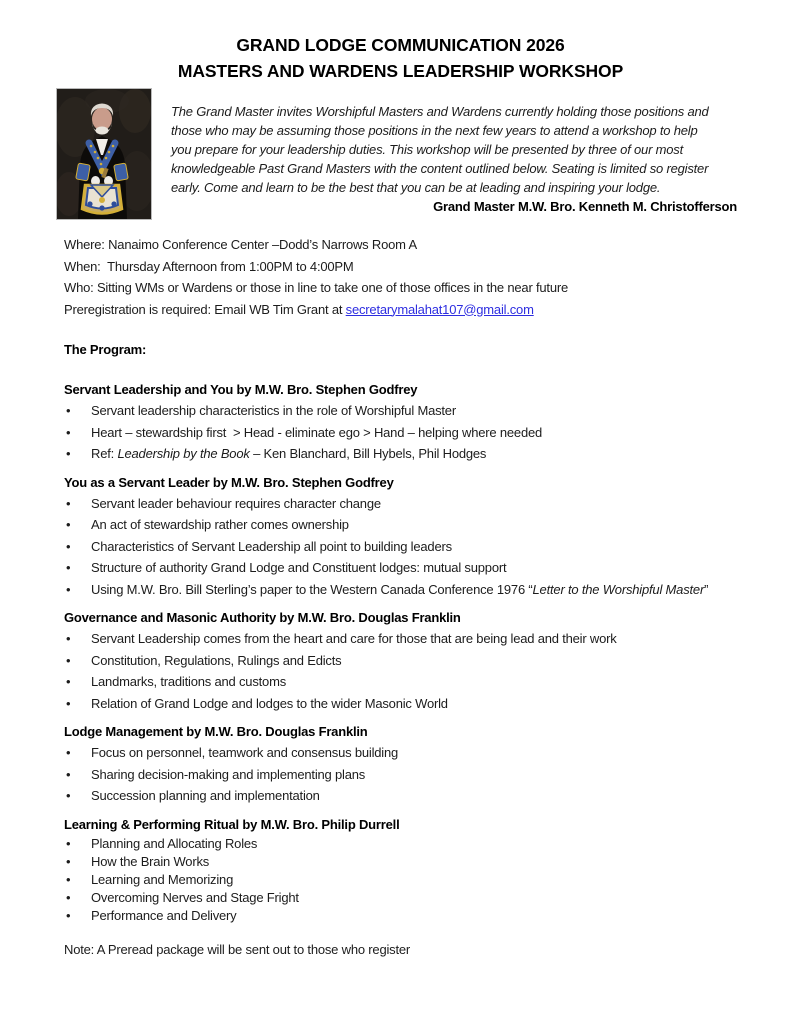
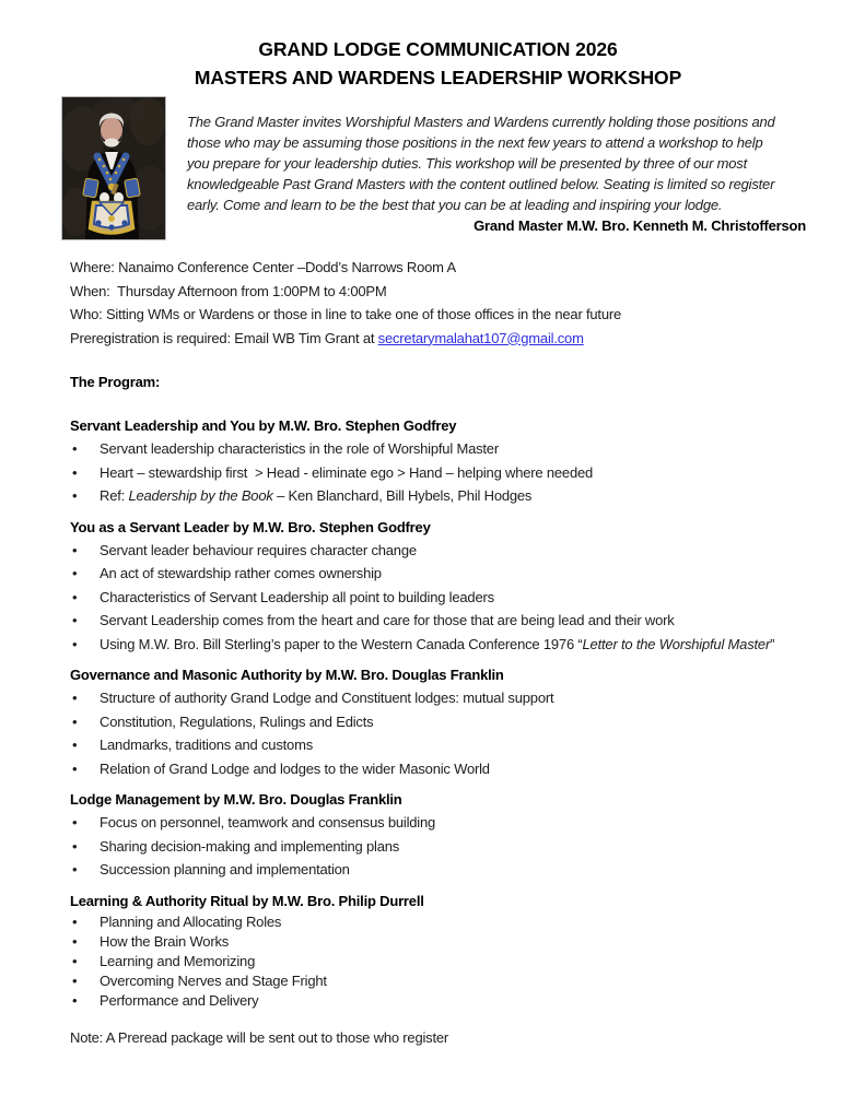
  GRAND LODGE COMMUNICATION 2026
  MASTERS AND WARDENS LEADERSHIP WORKSHOP
  The Grand Master invites Worshipful Masters and Wardens currently holding those positions and
  those who may be assuming those positions in the next few years to attend a workshop to help
  you prepare for your leadership duties. This workshop will be presented by three of our most
  knowledgeable Past Grand Masters with the content outlined below. Seating is limited so register
  early. Come and learn to be the best that you can be at leading and inspiring your lodge.
  Grand Master M.W. Bro. Kenneth M. Christofferson
  Where: Nanaimo Conference Center –Dodd’s Narrows Room A
  When: Thursday Afternoon from 1:00PM to 4:00PM
  Who: Sitting WMs or Wardens or those in line to take one of those offices in the near future
  Preregistration is required: Email WB Tim Grant at secretarymalahat107@gmail.com
  The Program:
  Servant Leadership and You by M.W. Bro. Stephen Godfrey
  Servant leadership characteristics in the role of Worshipful Master
  Heart – stewardship first > Head - eliminate ego > Hand – helping where needed
  Ref: Leadership by the Book – Ken Blanchard, Bill Hybels, Phil Hodges
  You as a Servant Leader by M.W. Bro. Stephen Godfrey
  Servant leader behaviour requires character change
  An act of stewardship rather comes ownership
  Characteristics of Servant Leadership all point to building leaders
- Structure of authority Grand Lodge and Constituent lodges: mutual support
+ Servant Leadership comes from the heart and care for those that are being lead and their work
  Using M.W. Bro. Bill Sterling’s paper to the Western Canada Conference 1976 “Letter to the Worshipful Master”
  Governance and Masonic Authority by M.W. Bro. Douglas Franklin
- Servant Leadership comes from the heart and care for those that are being lead and their work
+ Structure of authority Grand Lodge and Constituent lodges: mutual support
  Constitution, Regulations, Rulings and Edicts
  Landmarks, traditions and customs
  Relation of Grand Lodge and lodges to the wider Masonic World
  Lodge Management by M.W. Bro. Douglas Franklin
  Focus on personnel, teamwork and consensus building
  Sharing decision-making and implementing plans
  Succession planning and implementation
- Learning & Performing Ritual by M.W. Bro. Philip Durrell
+ Learning & Authority Ritual by M.W. Bro. Philip Durrell
  Planning and Allocating Roles
  How the Brain Works
  Learning and Memorizing
  Overcoming Nerves and Stage Fright
  Performance and Delivery
  Note: A Preread package will be sent out to those who register
